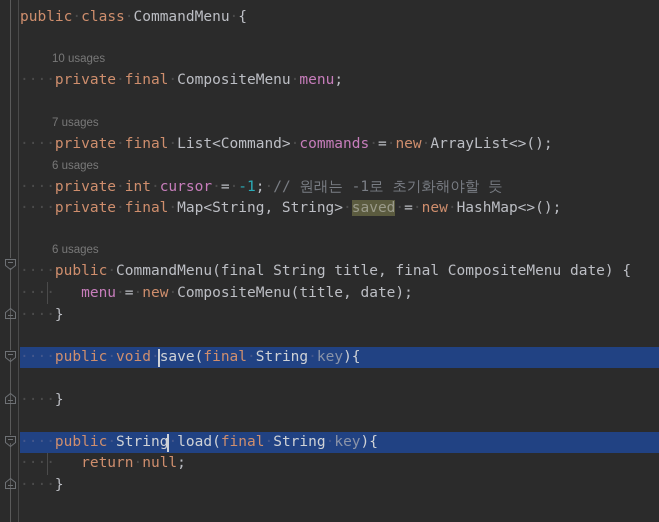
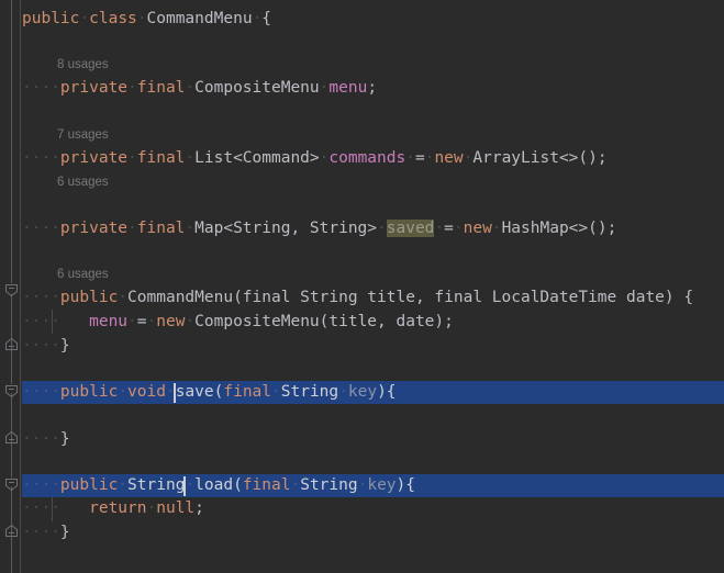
  public·class·CommandMenu·{
- 10 usages
+ 8 usages
  ····private·final·CompositeMenu·menu;
  7 usages
  ····private·final·List<Command>·commands·=·new·ArrayList<>();
  6 usages
- ····private·int·cursor·=·-1;·// 원래는 -1로 초기화해야할 듯
  ····private·final·Map<String, String>·saved·=·new·HashMap<>();
  6 usages
- ····public·CommandMenu(final String title, final CompositeMenu date) {
+ ····public·CommandMenu(final String title, final LocalDateTime date) {
  ···· menu·=·new·CompositeMenu(title, date);
  ····}
  ····public·void·save(final·String·key){
  ····}
  ····public·String·load(final·String·key){
  ···· return·null;
  ····}
